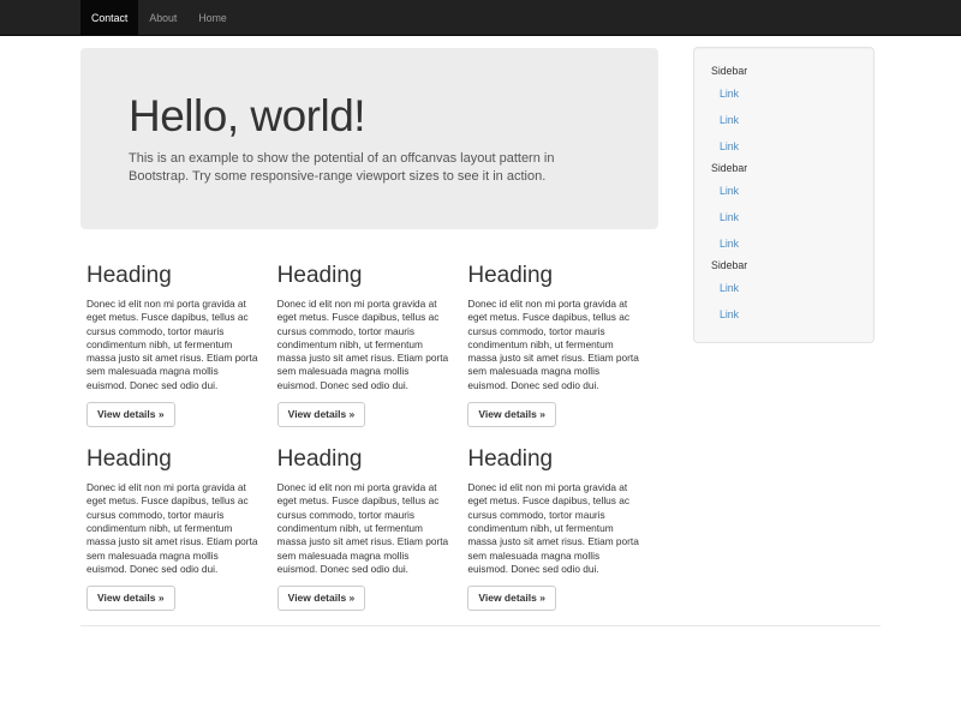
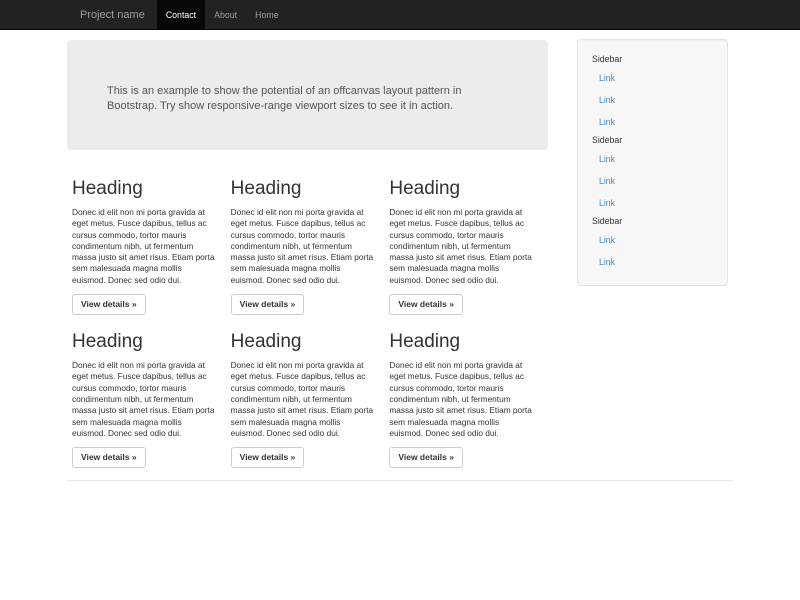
+ Project name
  Contact
  About
  Home
- Hello, world!
- This is an example to show the potential of an offcanvas layout pattern in Bootstrap. Try some responsive-range viewport sizes to see it in action.
+ This is an example to show the potential of an offcanvas layout pattern in Bootstrap. Try show responsive-range viewport sizes to see it in action.
  Heading
  Donec id elit non mi porta gravida at eget metus. Fusce dapibus, tellus ac cursus commodo, tortor mauris condimentum nibh, ut fermentum massa justo sit amet risus. Etiam porta sem malesuada magna mollis euismod. Donec sed odio dui.
  View details »
  Heading
  Donec id elit non mi porta gravida at eget metus. Fusce dapibus, tellus ac cursus commodo, tortor mauris condimentum nibh, ut fermentum massa justo sit amet risus. Etiam porta sem malesuada magna mollis euismod. Donec sed odio dui.
  View details »
  Heading
  Donec id elit non mi porta gravida at eget metus. Fusce dapibus, tellus ac cursus commodo, tortor mauris condimentum nibh, ut fermentum massa justo sit amet risus. Etiam porta sem malesuada magna mollis euismod. Donec sed odio dui.
  View details »
  Heading
  Donec id elit non mi porta gravida at eget metus. Fusce dapibus, tellus ac cursus commodo, tortor mauris condimentum nibh, ut fermentum massa justo sit amet risus. Etiam porta sem malesuada magna mollis euismod. Donec sed odio dui.
  View details »
  Heading
  Donec id elit non mi porta gravida at eget metus. Fusce dapibus, tellus ac cursus commodo, tortor mauris condimentum nibh, ut fermentum massa justo sit amet risus. Etiam porta sem malesuada magna mollis euismod. Donec sed odio dui.
  View details »
  Heading
  Donec id elit non mi porta gravida at eget metus. Fusce dapibus, tellus ac cursus commodo, tortor mauris condimentum nibh, ut fermentum massa justo sit amet risus. Etiam porta sem malesuada magna mollis euismod. Donec sed odio dui.
  View details »
  Sidebar
  Link
  Link
  Link
  Sidebar
  Link
  Link
  Link
  Sidebar
  Link
  Link
